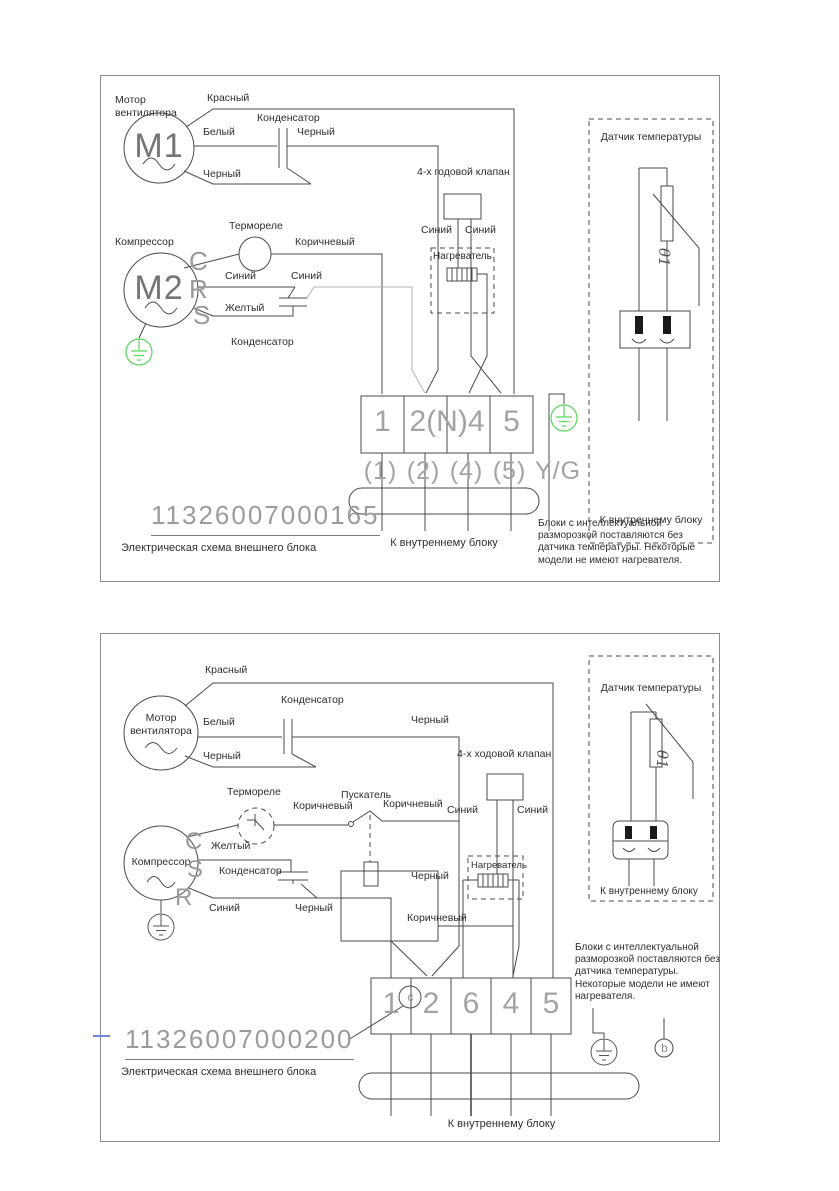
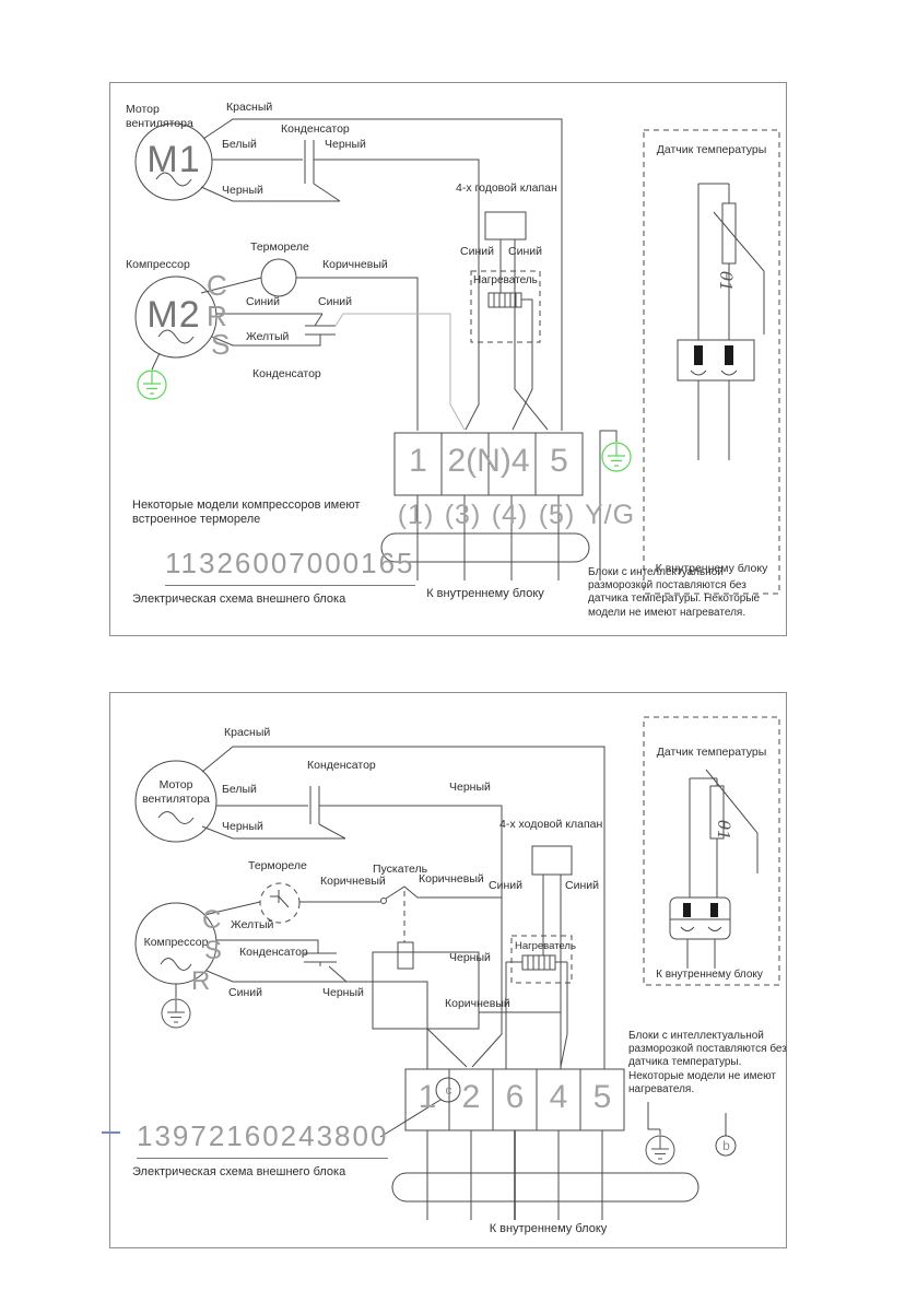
  Мотор вентилятора
  M1
  Красный
  Конденсатор
  Белый
  Черный
  Черный
  4-х годовой клапан
  Синий
  Синий
  Нагреватель
  Термореле
  Компрессор
  M2
  C
  R
  S
  Коричневый
  Синий
  Синий
  Желтый
  Конденсатор
  1
  2(N)4
  5
  (1)
- (2)
+ (3)
  (4)
  (5)
  Y/G
+ Некоторые модели компрессоров имеют встроенное термореле
  11326007000165
  Электрическая схема внешнего блока
  К внутреннему блоку
  Датчик температуры
  К внутреннему блоку
  Блоки с интеллектуальной разморозкой поставляются без датчика температуры. Некоторые модели не имеют нагревателя.
  Мотор вентилятора
  Красный
  Конденсатор
  Белый
  Черный
  Черный
  4-х ходовой клапан
  Синий
  Синий
  Нагреватель
  Черный
  Термореле
  Пускатель
  Коричневый
  Коричневый
  Компрессор
  C
  S
  R
  Желтый
  Конденсатор
  Синий
  Черный
  Коричневый
  1
  2
  6
  4
  5
  c
  b
- 11326007000200
+ 13972160243800
  Электрическая схема внешнего блока
  К внутреннему блоку
  Датчик температуры
  К внутреннему блоку
  Блоки с интеллектуальной разморозкой поставляются без датчика температуры. Некоторые модели не имеют нагревателя.
